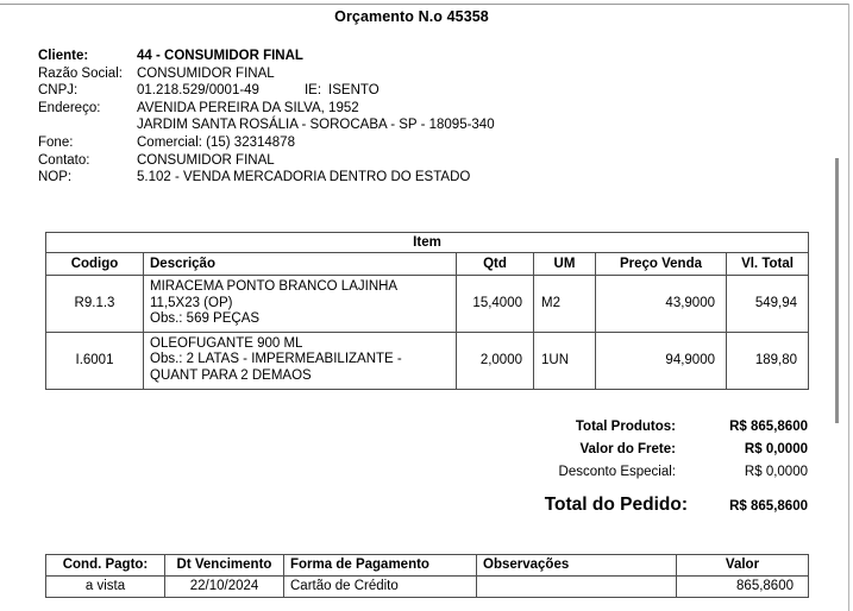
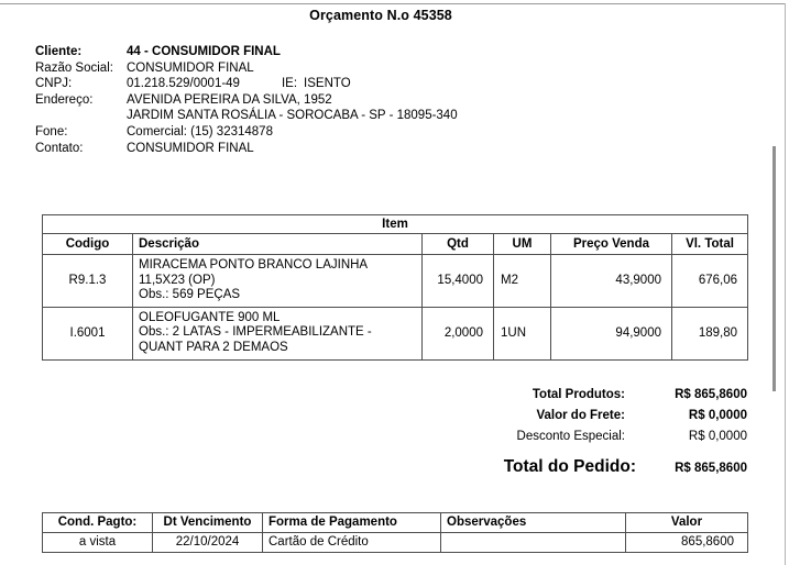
  Orçamento N.o 45358
  Cliente:
  44 - CONSUMIDOR FINAL
  Razão Social:
  CONSUMIDOR FINAL
  CNPJ:
  01.218.529/0001-49
  IE:
  ISENTO
  Endereço:
  AVENIDA PEREIRA DA SILVA, 1952
  JARDIM SANTA ROSÁLIA - SOROCABA - SP - 18095-340
  Fone:
  Comercial: (15) 32314878
  Contato:
  CONSUMIDOR FINAL
- NOP:
- 5.102 - VENDA MERCADORIA DENTRO DO ESTADO
  Item
  Codigo	Descrição	Qtd	UM	Preço Venda	Vl. Total
- R9.1.3	MIRACEMA PONTO BRANCO LAJINHA 11,5X23 (OP) Obs.: 569 PEÇAS	15,4000	M2	43,9000	549,94
+ R9.1.3	MIRACEMA PONTO BRANCO LAJINHA 11,5X23 (OP) Obs.: 569 PEÇAS	15,4000	M2	43,9000	676,06
  I.6001	OLEOFUGANTE 900 ML Obs.: 2 LATAS - IMPERMEABILIZANTE - QUANT PARA 2 DEMAOS	2,0000	1UN	94,9000	189,80
  Total Produtos:
  R$ 865,8600
  Valor do Frete:
  R$ 0,0000
  Desconto Especial:
  R$ 0,0000
  Total do Pedido:
  R$ 865,8600
  Cond. Pagto:	Dt Vencimento	Forma de Pagamento	Observações	Valor
  a vista	22/10/2024	Cartão de Crédito		865,8600
